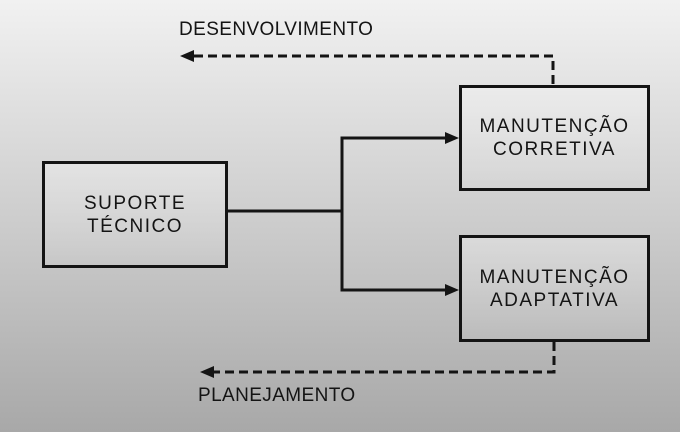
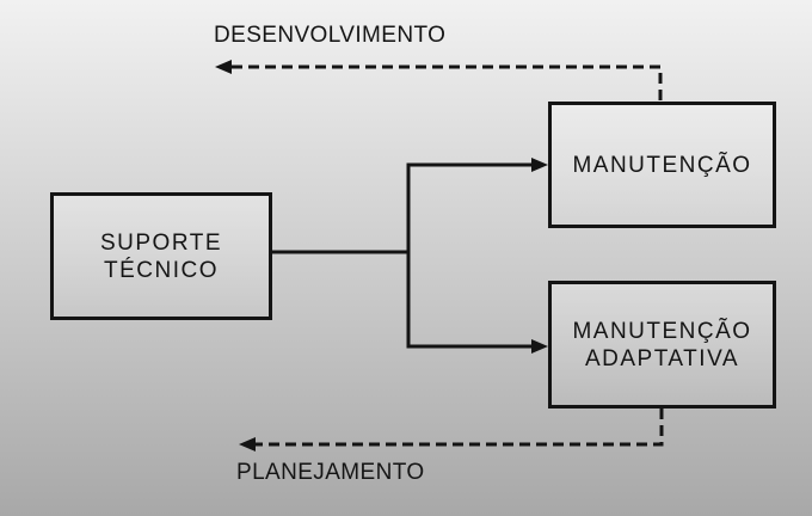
  DESENVOLVIMENTO
  SUPORTE
  TÉCNICO
  MANUTENÇÃO
- CORRETIVA
  MANUTENÇÃO
  ADAPTATIVA
  PLANEJAMENTO
